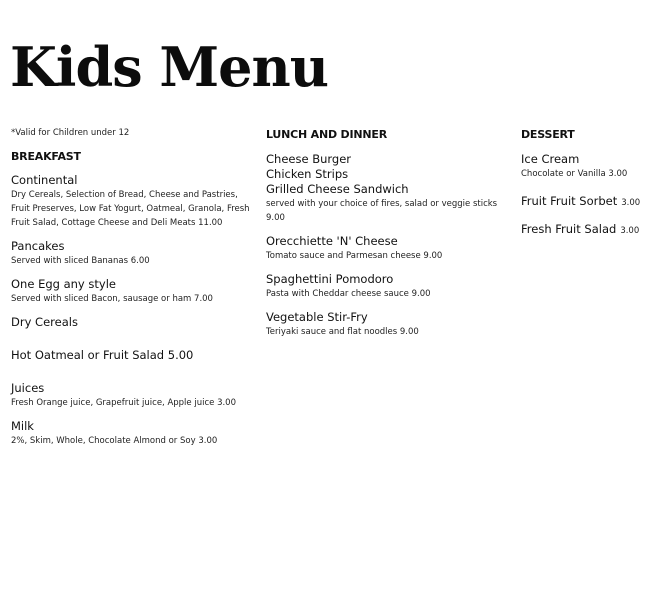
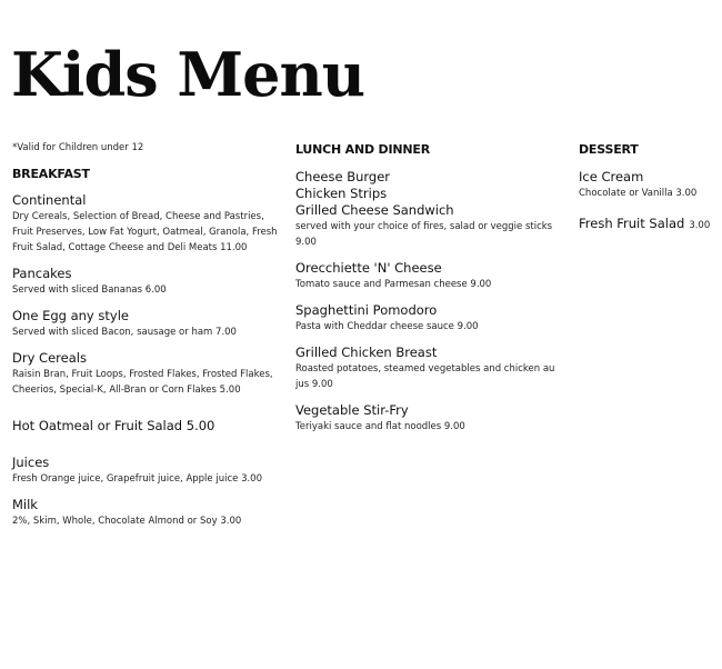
  Kids Menu
  *Valid for Children under 12
  BREAKFAST
  Continental
  Dry Cereals, Selection of Bread, Cheese and Pastries, Fruit Preserves, Low Fat Yogurt, Oatmeal, Granola, Fresh Fruit Salad, Cottage Cheese and Deli Meats 11.00
  Pancakes
  Served with sliced Bananas 6.00
  One Egg any style
  Served with sliced Bacon, sausage or ham 7.00
  Dry Cereals
+ Raisin Bran, Fruit Loops, Frosted Flakes, Frosted Flakes, Cheerios, Special-K, All-Bran or Corn Flakes 5.00
  Hot Oatmeal or Fruit Salad 5.00
  Juices
  Fresh Orange juice, Grapefruit juice, Apple juice 3.00
  Milk
  2%, Skim, Whole, Chocolate Almond or Soy 3.00
  LUNCH AND DINNER
  Cheese Burger
  Chicken Strips
  Grilled Cheese Sandwich
  served with your choice of fires, salad or veggie sticks 9.00
  Orecchiette 'N' Cheese
  Tomato sauce and Parmesan cheese 9.00
  Spaghettini Pomodoro
  Pasta with Cheddar cheese sauce 9.00
+ Grilled Chicken Breast
+ Roasted potatoes, steamed vegetables and chicken au jus 9.00
  Vegetable Stir-Fry
  Teriyaki sauce and flat noodles 9.00
  DESSERT
  Ice Cream
  Chocolate or Vanilla 3.00
- Fruit Fruit Sorbet 3.00
  Fresh Fruit Salad 3.00
